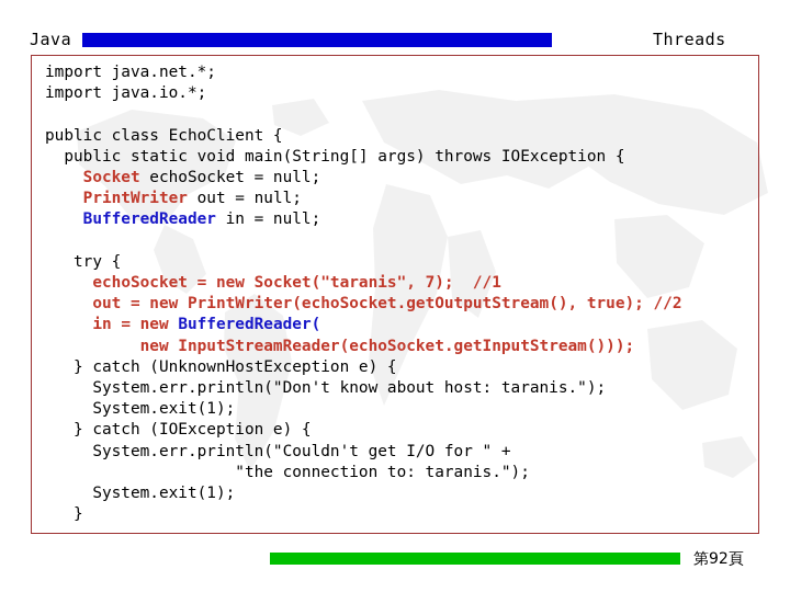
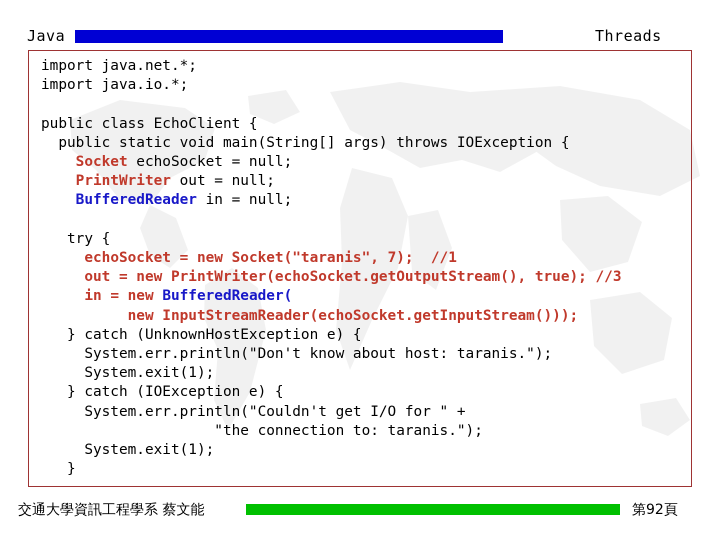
  Java
  Threads
- import java.net.*; import java.io.*; public class EchoClient { public static void main(String[] args) throws IOException { Socket echoSocket = null; PrintWriter out = null; BufferedReader in = null; try { echoSocket = new Socket("taranis", 7); //1 out = new PrintWriter(echoSocket.getOutputStream(), true); //2 in = new BufferedReader( new InputStreamReader(echoSocket.getInputStream())); } catch (UnknownHostException e) { System.err.println("Don't know about host: taranis."); System.exit(1); } catch (IOException e) { System.err.println("Couldn't get I/O for " + "the connection to: taranis."); System.exit(1); }
+ import java.net.*; import java.io.*; public class EchoClient { public static void main(String[] args) throws IOException { Socket echoSocket = null; PrintWriter out = null; BufferedReader in = null; try { echoSocket = new Socket("taranis", 7); //1 out = new PrintWriter(echoSocket.getOutputStream(), true); //3 in = new BufferedReader( new InputStreamReader(echoSocket.getInputStream())); } catch (UnknownHostException e) { System.err.println("Don't know about host: taranis."); System.exit(1); } catch (IOException e) { System.err.println("Couldn't get I/O for " + "the connection to: taranis."); System.exit(1); }
+ 交通大學資訊工程學系 蔡文能
  第92頁
